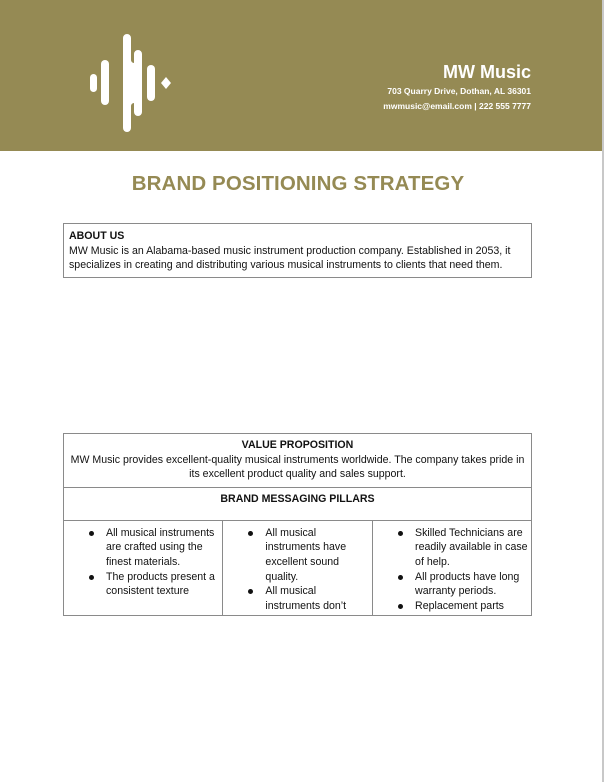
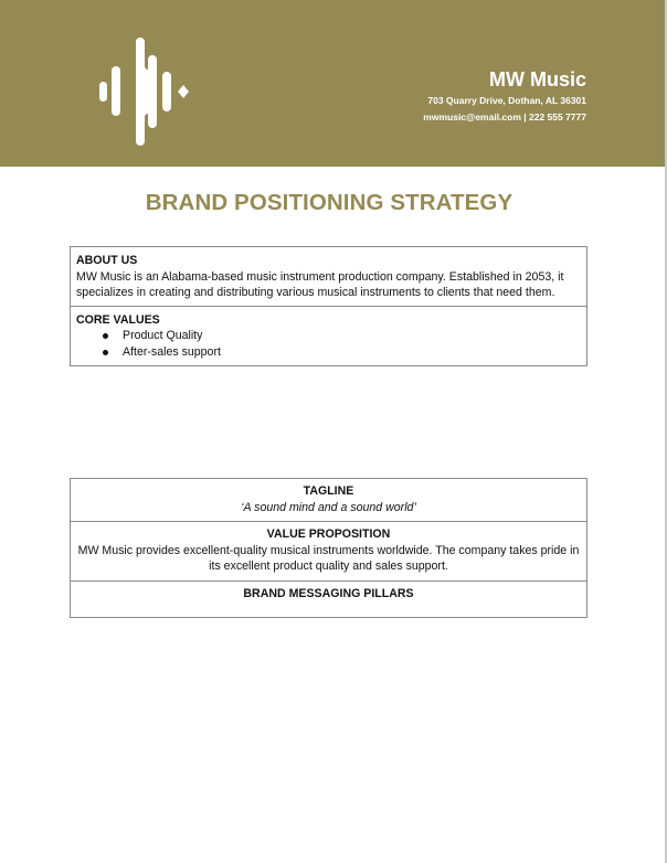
  MW Music
  703 Quarry Drive, Dothan, AL 36301
  mwmusic@email.com | 222 555 7777
  BRAND POSITIONING STRATEGY
  ABOUT US MW Music is an Alabama-based music instrument production company. Established in 2053, it specializes in creating and distributing various musical instruments to clients that need them.
+ CORE VALUES Product Quality After-sales support
+ TAGLINE ‘A sound mind and a sound world’
  VALUE PROPOSITION MW Music provides excellent-quality musical instruments worldwide. The company takes pride in its excellent product quality and sales support.
  BRAND MESSAGING PILLARS
- All musical instruments are crafted using the finest materials. The products present a consistent texture	All musical instruments have excellent sound quality. All musical instruments don’t	Skilled Technicians are readily available in case of help. All products have long warranty periods. Replacement parts
